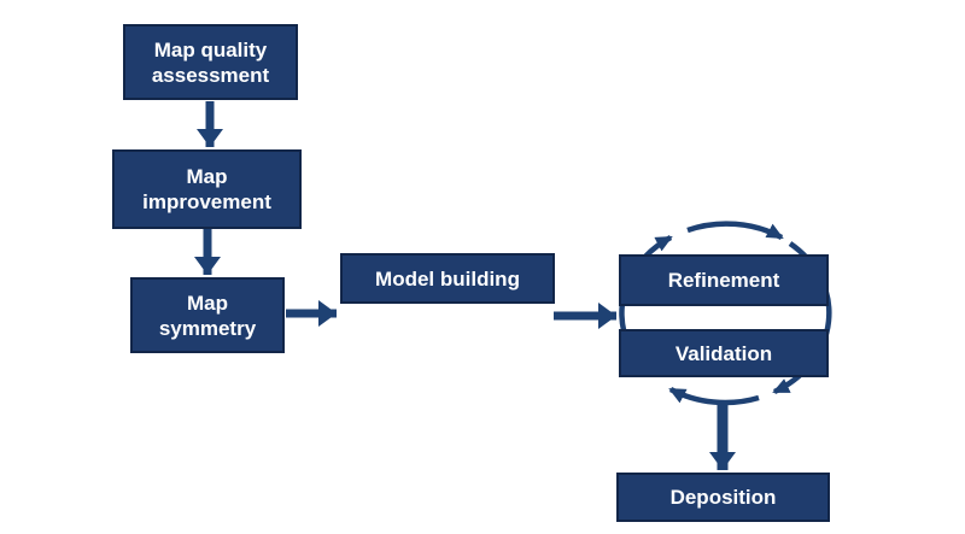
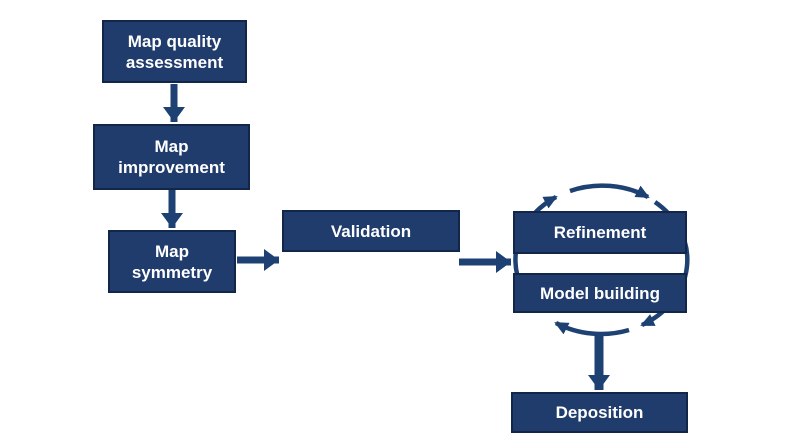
  Map quality
  assessment
  Map
  improvement
  Map
  symmetry
- Model building
+ Validation
  Refinement
- Validation
+ Model building
  Deposition
